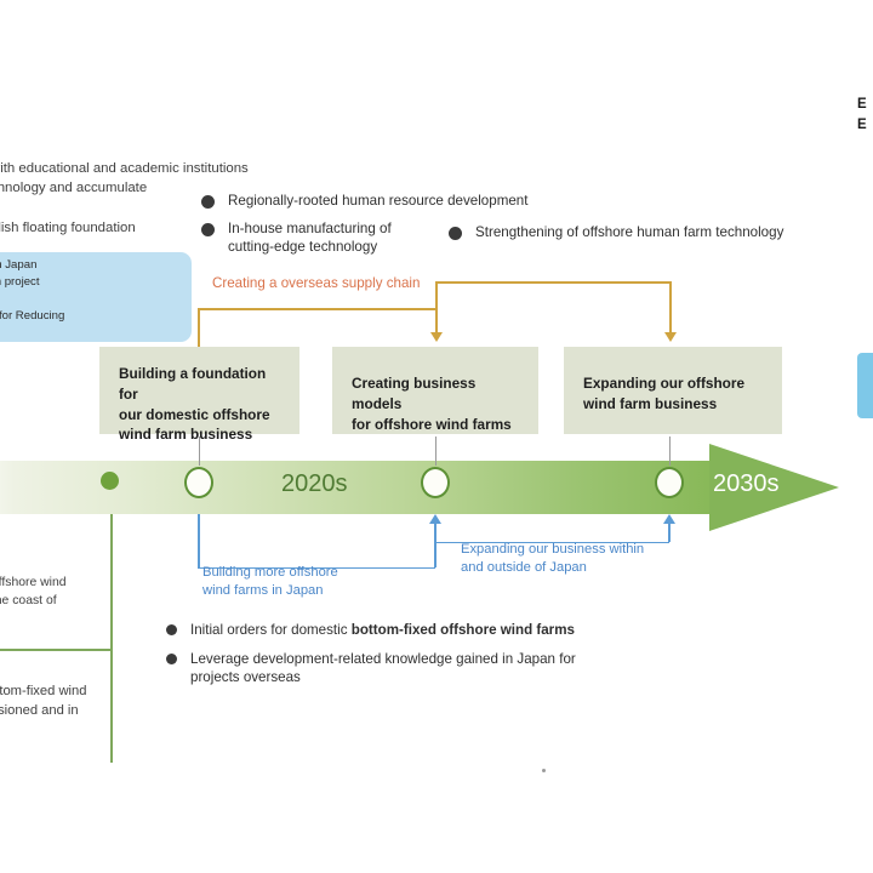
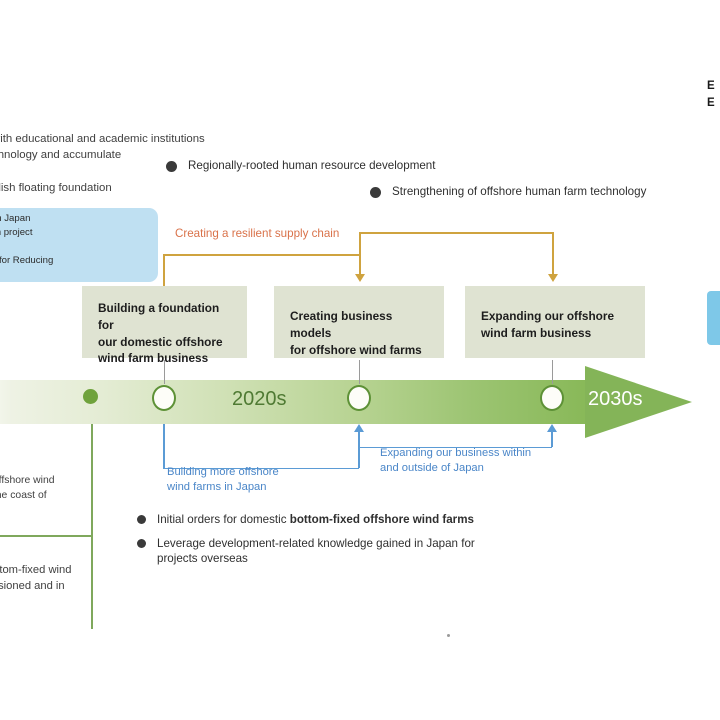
  E
  E
  ith educational and academic institutions
  hnology and accumulate
  ish floating foundation
  Regionally-rooted human resource development
- In-house manufacturing of
- cutting-edge technology
  Strengthening of offshore human farm technology
- Creating a overseas supply chain
+ Creating a resilient supply chain
  Building a foundation for
  our domestic offshore
  wind farm business
  Creating business models
  for offshore wind farms
  Expanding our offshore
  wind farm business
  2020s
  2030s
  Building more offshore
  wind farms in Japan
  Expanding our business within
  and outside of Japan
  ffshore wind
  e coast of
  tom-fixed wind
  sioned and in
  Initial orders for domestic bottom-fixed offshore wind farms
  Leverage development-related knowledge gained in Japan for
  projects overseas
